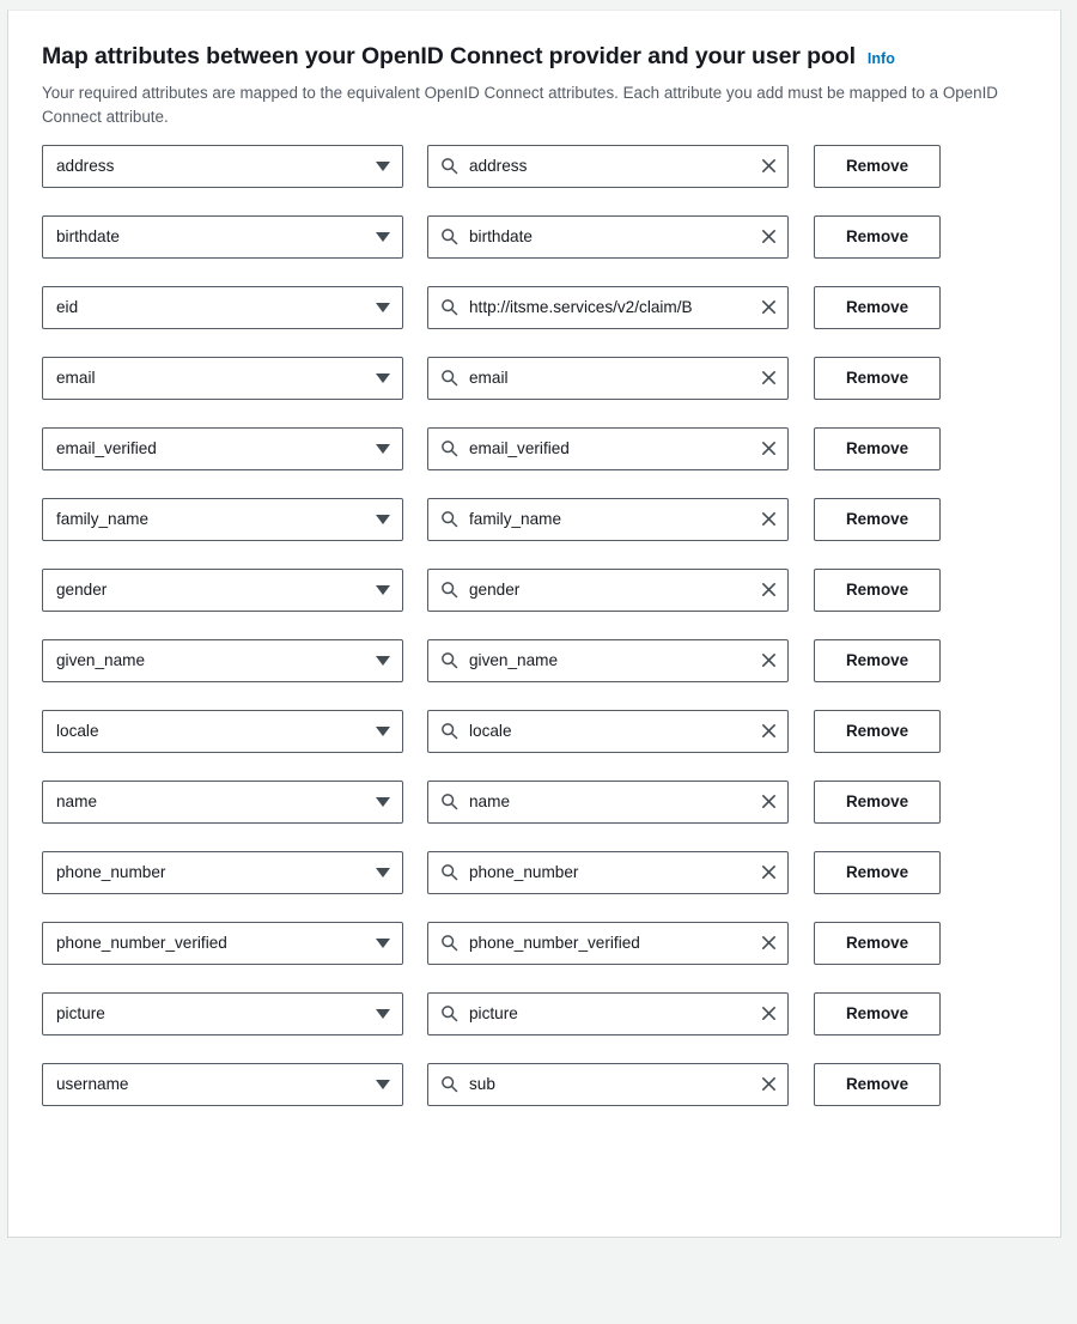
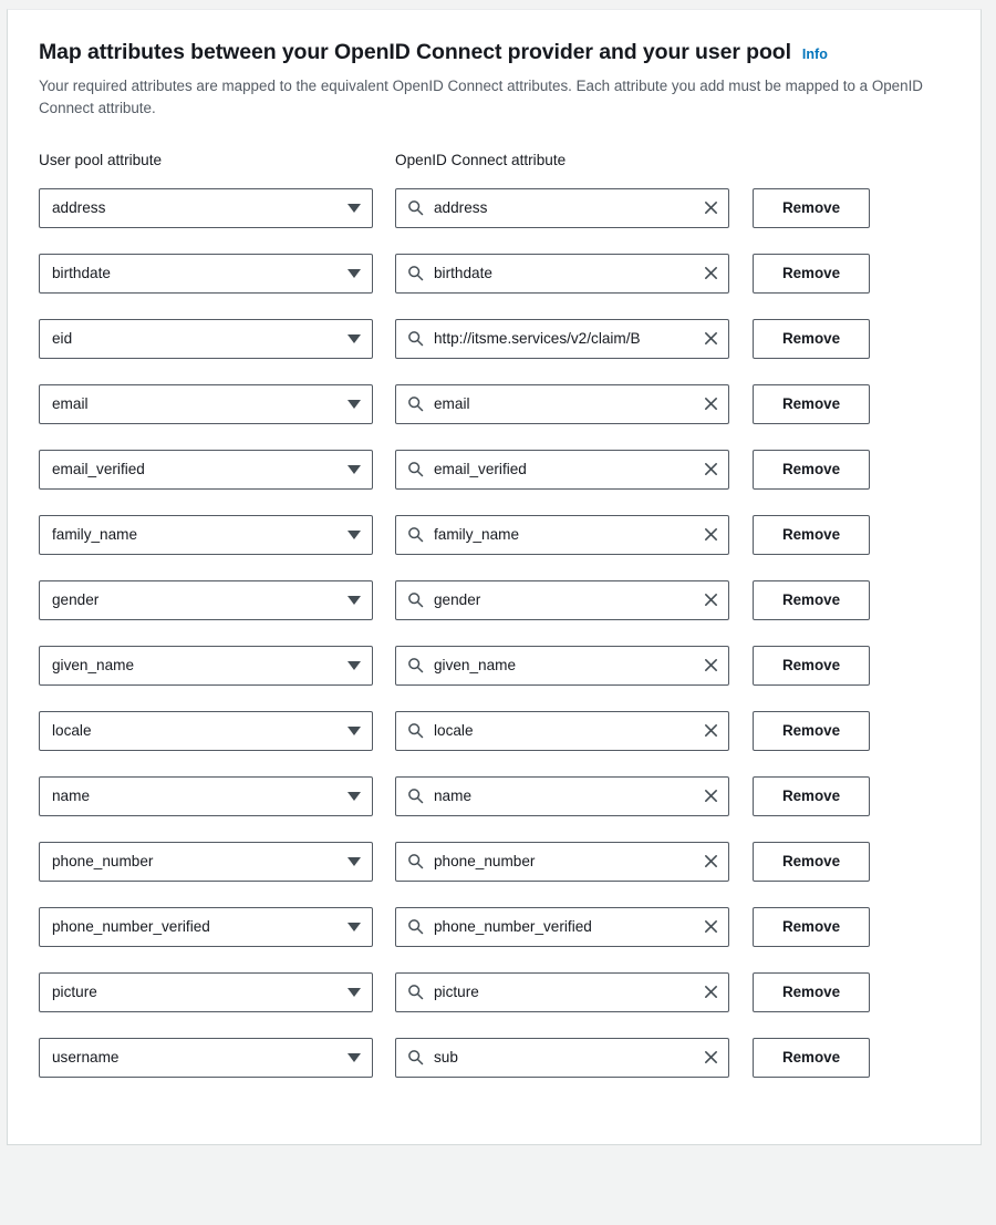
  Map attributes between your OpenID Connect provider and your user pool
  Info
  Your required attributes are mapped to the equivalent OpenID Connect attributes. Each attribute you add must be mapped to a OpenID Connect attribute.
+ User pool attribute
+ OpenID Connect attribute
  address
  address
  Remove
  birthdate
  birthdate
  Remove
  eid
  http://itsme.services/v2/claim/B
  Remove
  email
  email
  Remove
  email_verified
  email_verified
  Remove
  family_name
  family_name
  Remove
  gender
  gender
  Remove
  given_name
  given_name
  Remove
  locale
  locale
  Remove
  name
  name
  Remove
  phone_number
  phone_number
  Remove
  phone_number_verified
  phone_number_verified
  Remove
  picture
  picture
  Remove
  username
  sub
  Remove
